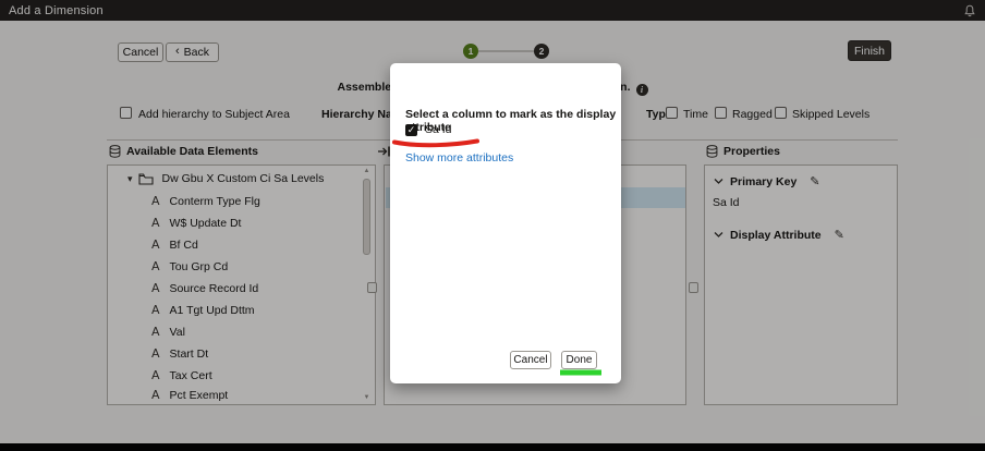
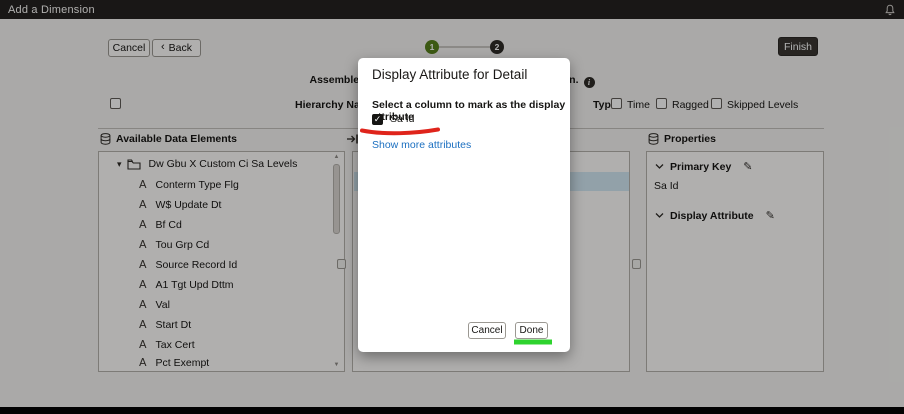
  Add a Dimension
  Cancel
  ‹
  Back
  Finish
  1
  2
- Add hierarchy to Subject Area
  Hierarchy Na
  Typ
  Time
  Ragged
  Skipped Levels
  Available Data Elements
  ▾
  Dw Gbu X Custom Ci Sa Levels
  A
  Conterm Type Flg
  A
  W$ Update Dt
  A
  Bf Cd
  A
  Tou Grp Cd
  A
  Source Record Id
  A
  A1 Tgt Upd Dttm
  A
  Val
  A
  Start Dt
  A
  Tax Cert
  A
  Pct Exempt
  Properties
  Primary Key
  ✎
  Sa Id
  Display Attribute
  ✎
+ Display Attribute for Detail
  Select a column to mark as the display tribute
  ✓
  Sa Id
  Show more attributes
  Cancel
  Done
